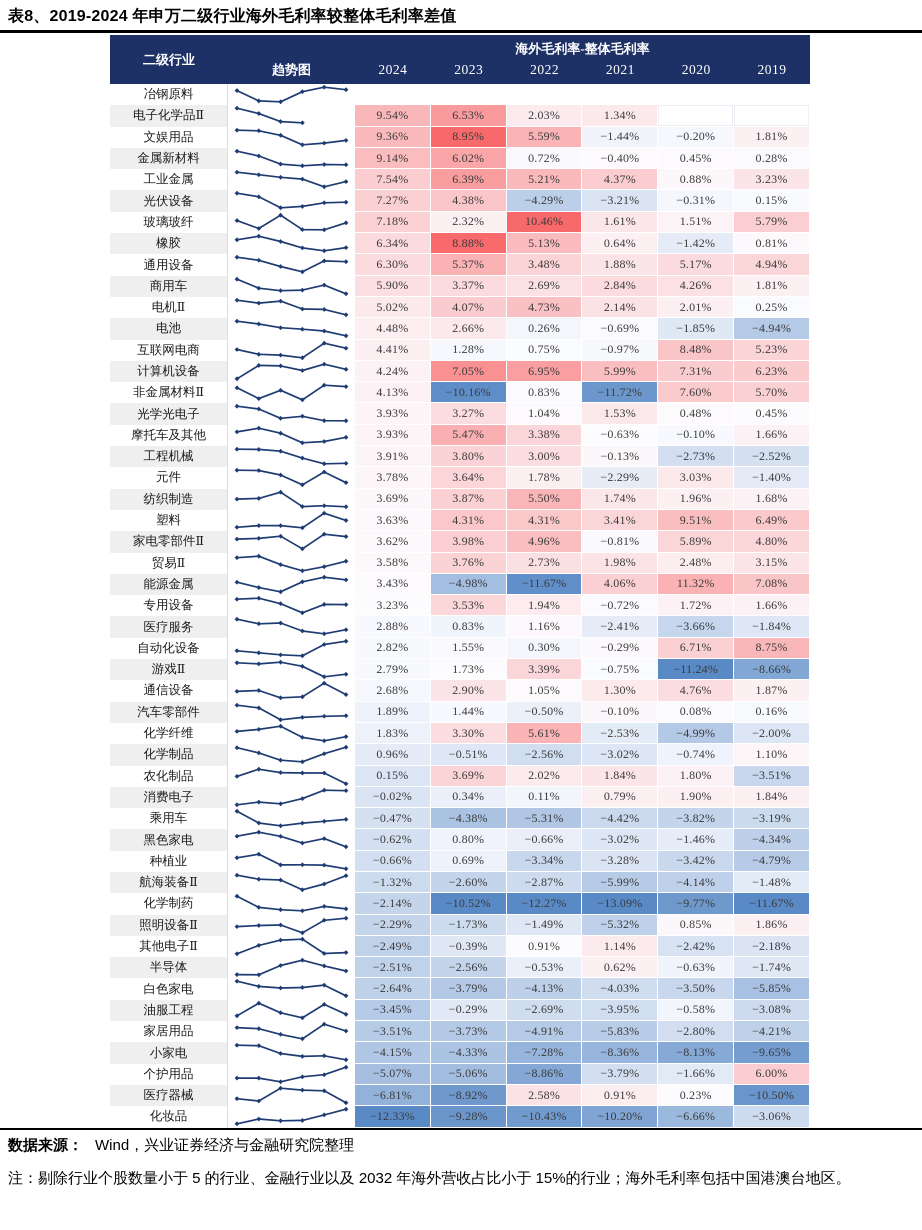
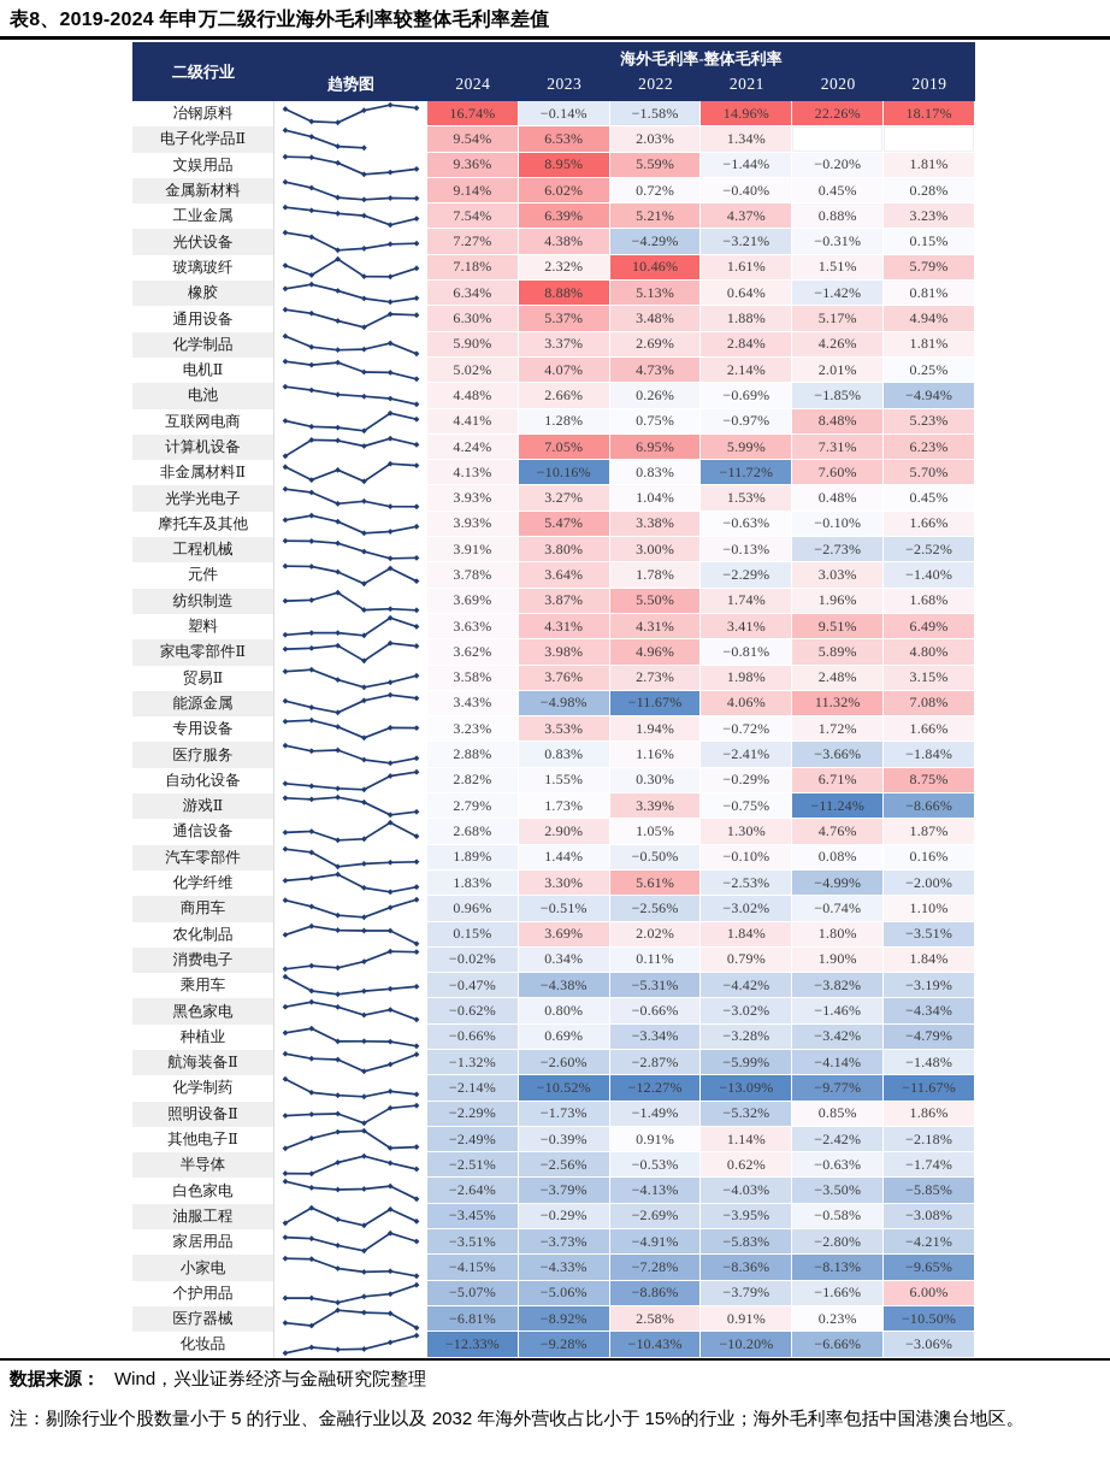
  表8、2019-2024 年申万二级行业海外毛利率较整体毛利率差值
  二级行业
  趋势图
  海外毛利率-整体毛利率
  2024
  2023
  2022
  2021
  2020
  2019
  冶钢原料
+ 16.74%
+ −0.14%
+ −1.58%
+ 14.96%
+ 22.26%
+ 18.17%
  电子化学品Ⅱ
  9.54%
  6.53%
  2.03%
  1.34%
  文娱用品
  9.36%
  8.95%
  5.59%
  −1.44%
  −0.20%
  1.81%
  金属新材料
  9.14%
  6.02%
  0.72%
  −0.40%
  0.45%
  0.28%
  工业金属
  7.54%
  6.39%
  5.21%
  4.37%
  0.88%
  3.23%
  光伏设备
  7.27%
  4.38%
  −4.29%
  −3.21%
  −0.31%
  0.15%
  玻璃玻纤
  7.18%
  2.32%
  10.46%
  1.61%
  1.51%
  5.79%
  橡胶
  6.34%
  8.88%
  5.13%
  0.64%
  −1.42%
  0.81%
  通用设备
  6.30%
  5.37%
  3.48%
  1.88%
  5.17%
  4.94%
- 商用车
+ 化学制品
  5.90%
  3.37%
  2.69%
  2.84%
  4.26%
  1.81%
  电机Ⅱ
  5.02%
  4.07%
  4.73%
  2.14%
  2.01%
  0.25%
  电池
  4.48%
  2.66%
  0.26%
  −0.69%
  −1.85%
  −4.94%
  互联网电商
  4.41%
  1.28%
  0.75%
  −0.97%
  8.48%
  5.23%
  计算机设备
  4.24%
  7.05%
  6.95%
  5.99%
  7.31%
  6.23%
  非金属材料Ⅱ
  4.13%
  −10.16%
  0.83%
  −11.72%
  7.60%
  5.70%
  光学光电子
  3.93%
  3.27%
  1.04%
  1.53%
  0.48%
  0.45%
  摩托车及其他
  3.93%
  5.47%
  3.38%
  −0.63%
  −0.10%
  1.66%
  工程机械
  3.91%
  3.80%
  3.00%
  −0.13%
  −2.73%
  −2.52%
  元件
  3.78%
  3.64%
  1.78%
  −2.29%
  3.03%
  −1.40%
  纺织制造
  3.69%
  3.87%
  5.50%
  1.74%
  1.96%
  1.68%
  塑料
  3.63%
  4.31%
  4.31%
  3.41%
  9.51%
  6.49%
  家电零部件Ⅱ
  3.62%
  3.98%
  4.96%
  −0.81%
  5.89%
  4.80%
  贸易Ⅱ
  3.58%
  3.76%
  2.73%
  1.98%
  2.48%
  3.15%
  能源金属
  3.43%
  −4.98%
  −11.67%
  4.06%
  11.32%
  7.08%
  专用设备
  3.23%
  3.53%
  1.94%
  −0.72%
  1.72%
  1.66%
  医疗服务
  2.88%
  0.83%
  1.16%
  −2.41%
  −3.66%
  −1.84%
  自动化设备
  2.82%
  1.55%
  0.30%
  −0.29%
  6.71%
  8.75%
  游戏Ⅱ
  2.79%
  1.73%
  3.39%
  −0.75%
  −11.24%
  −8.66%
  通信设备
  2.68%
  2.90%
  1.05%
  1.30%
  4.76%
  1.87%
  汽车零部件
  1.89%
  1.44%
  −0.50%
  −0.10%
  0.08%
  0.16%
  化学纤维
  1.83%
  3.30%
  5.61%
  −2.53%
  −4.99%
  −2.00%
- 化学制品
+ 商用车
  0.96%
  −0.51%
  −2.56%
  −3.02%
  −0.74%
  1.10%
  农化制品
  0.15%
  3.69%
  2.02%
  1.84%
  1.80%
  −3.51%
  消费电子
  −0.02%
  0.34%
  0.11%
  0.79%
  1.90%
  1.84%
  乘用车
  −0.47%
  −4.38%
  −5.31%
  −4.42%
  −3.82%
  −3.19%
  黑色家电
  −0.62%
  0.80%
  −0.66%
  −3.02%
  −1.46%
  −4.34%
  种植业
  −0.66%
  0.69%
  −3.34%
  −3.28%
  −3.42%
  −4.79%
  航海装备Ⅱ
  −1.32%
  −2.60%
  −2.87%
  −5.99%
  −4.14%
  −1.48%
  化学制药
  −2.14%
  −10.52%
  −12.27%
  −13.09%
  −9.77%
  −11.67%
  照明设备Ⅱ
  −2.29%
  −1.73%
  −1.49%
  −5.32%
  0.85%
  1.86%
  其他电子Ⅱ
  −2.49%
  −0.39%
  0.91%
  1.14%
  −2.42%
  −2.18%
  半导体
  −2.51%
  −2.56%
  −0.53%
  0.62%
  −0.63%
  −1.74%
  白色家电
  −2.64%
  −3.79%
  −4.13%
  −4.03%
  −3.50%
  −5.85%
  油服工程
  −3.45%
  −0.29%
  −2.69%
  −3.95%
  −0.58%
  −3.08%
  家居用品
  −3.51%
  −3.73%
  −4.91%
  −5.83%
  −2.80%
  −4.21%
  小家电
  −4.15%
  −4.33%
  −7.28%
  −8.36%
  −8.13%
  −9.65%
  个护用品
  −5.07%
  −5.06%
  −8.86%
  −3.79%
  −1.66%
  6.00%
  医疗器械
  −6.81%
  −8.92%
  2.58%
  0.91%
  0.23%
  −10.50%
  化妆品
  −12.33%
  −9.28%
  −10.43%
  −10.20%
  −6.66%
  −3.06%
  数据来源： Wind，兴业证券经济与金融研究院整理
  注：剔除行业个股数量小于 5 的行业、金融行业以及 2032 年海外营收占比小于 15%的行业；海外毛利率包括中国港澳台地区。
